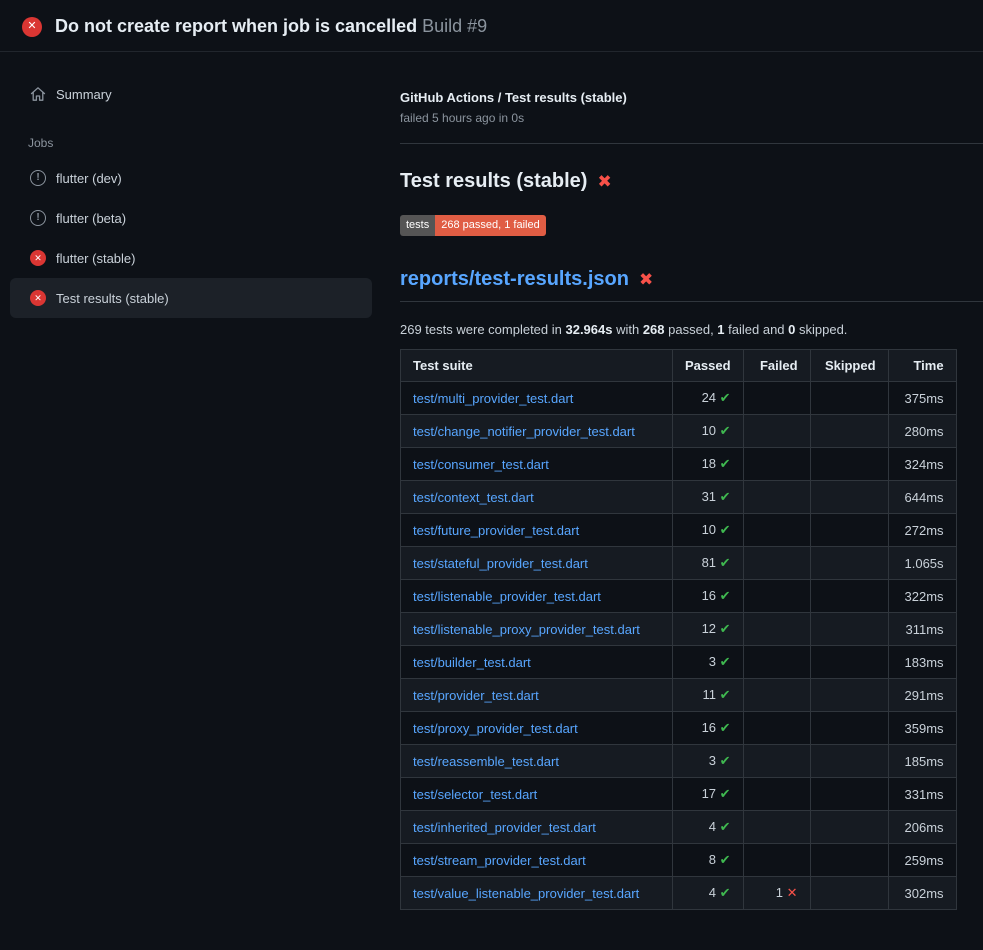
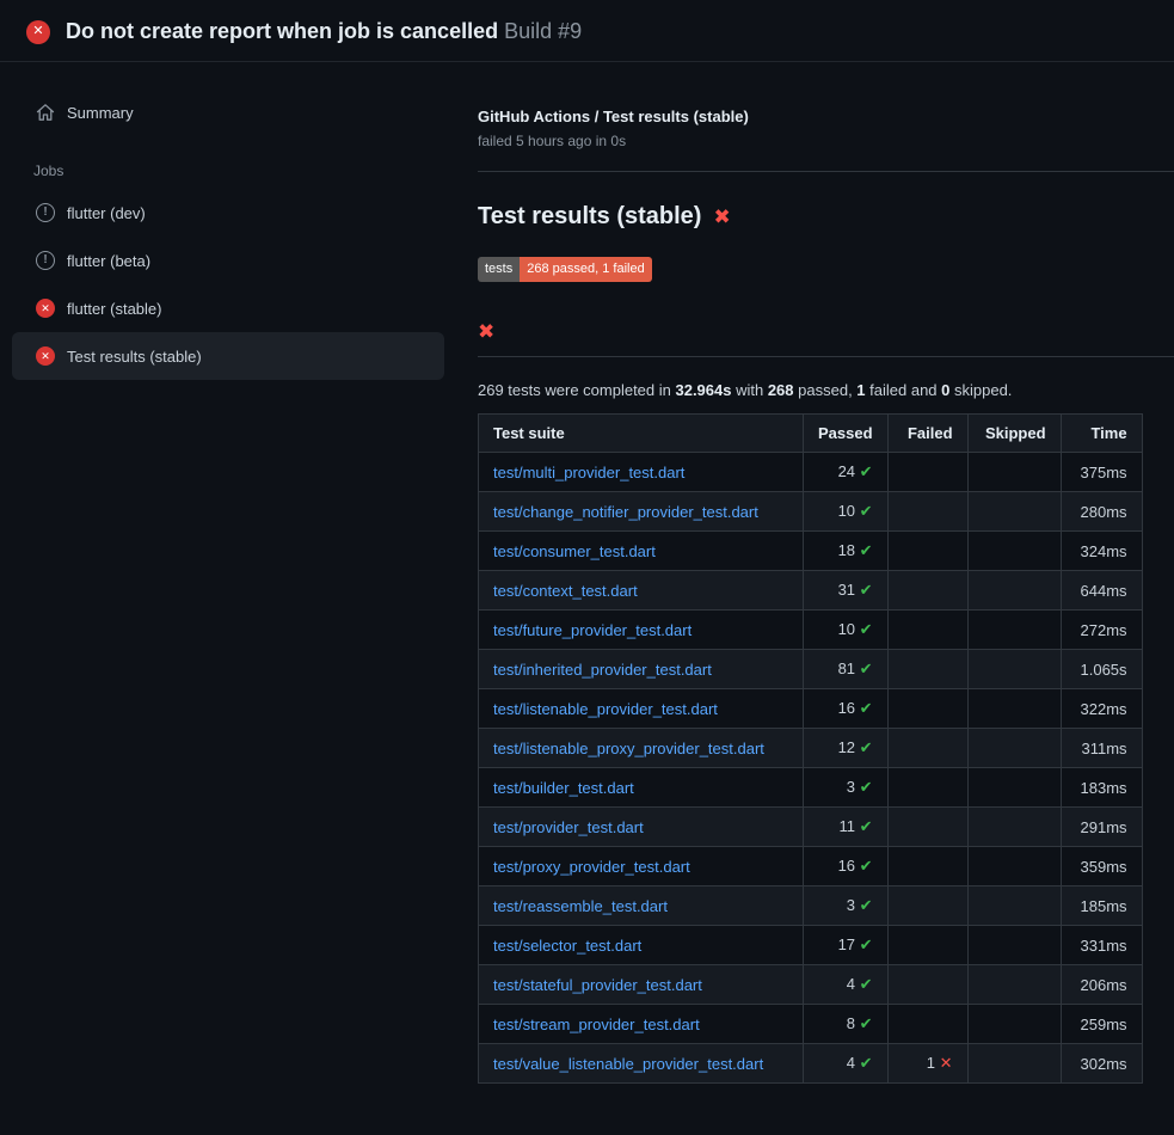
  ✕
  Do not create report when job is cancelled Build #9
  Summary
  Jobs
  !
  flutter (dev)
  !
  flutter (beta)
  ✕
  flutter (stable)
  ✕
  Test results (stable)
  GitHub Actions / Test results (stable)
  failed 5 hours ago in 0s
  Test results (stable)
  ✖
  tests
  268 passed, 1 failed
- reports/test-results.json
  ✖
  269 tests were completed in 32.964s with 268 passed, 1 failed and 0 skipped.
  Test suite	Passed	Failed	Skipped	Time
  test/multi_provider_test.dart	24 ✔			375ms
  test/change_notifier_provider_test.dart	10 ✔			280ms
  test/consumer_test.dart	18 ✔			324ms
  test/context_test.dart	31 ✔			644ms
  test/future_provider_test.dart	10 ✔			272ms
- test/stateful_provider_test.dart	81 ✔			1.065s
+ test/inherited_provider_test.dart	81 ✔			1.065s
  test/listenable_provider_test.dart	16 ✔			322ms
  test/listenable_proxy_provider_test.dart	12 ✔			311ms
  test/builder_test.dart	3 ✔			183ms
  test/provider_test.dart	11 ✔			291ms
  test/proxy_provider_test.dart	16 ✔			359ms
  test/reassemble_test.dart	3 ✔			185ms
  test/selector_test.dart	17 ✔			331ms
- test/inherited_provider_test.dart	4 ✔			206ms
+ test/stateful_provider_test.dart	4 ✔			206ms
  test/stream_provider_test.dart	8 ✔			259ms
  test/value_listenable_provider_test.dart	4 ✔	1 ✕		302ms
